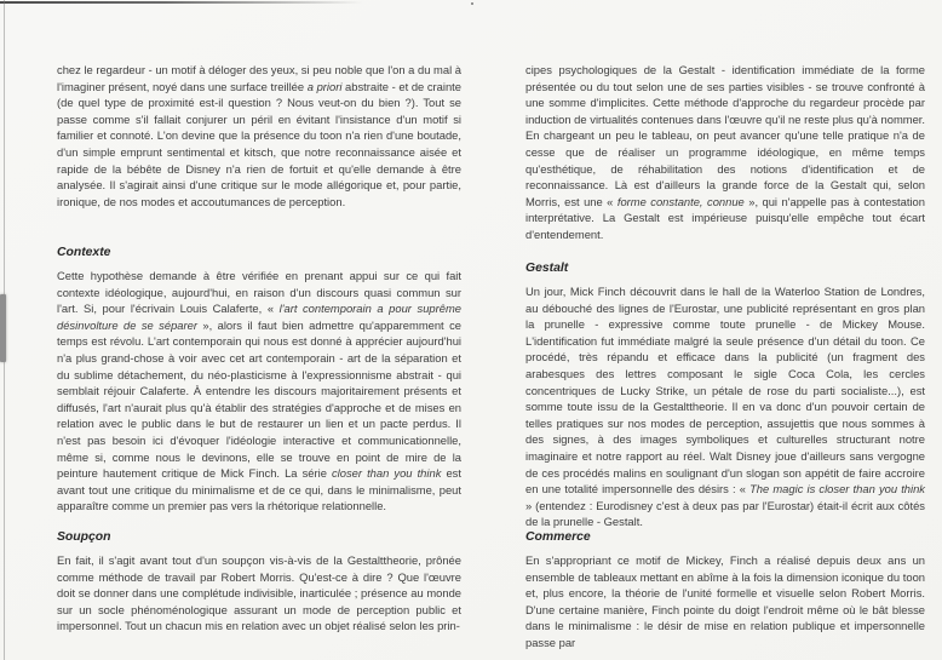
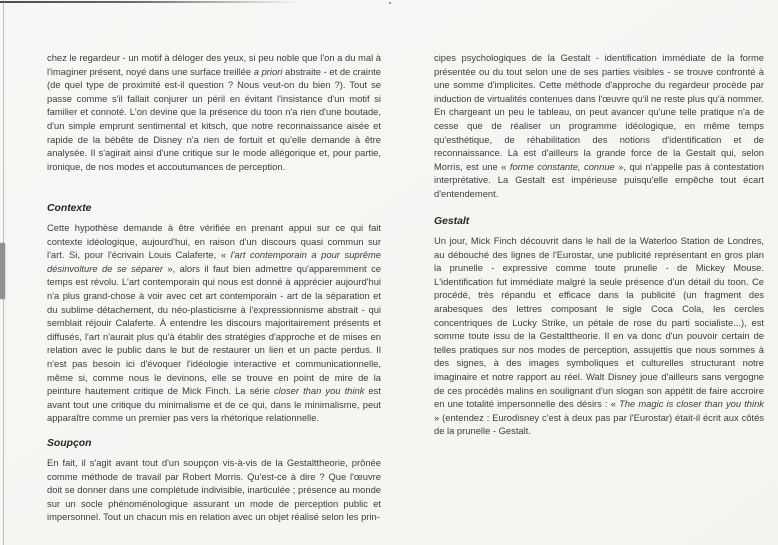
  chez le regardeur - un motif à déloger des yeux, si peu noble que l'on a du mal à l'imaginer présent, noyé dans une surface treillée a priori abstraite - et de crainte (de quel type de proximité est-il question ? Nous veut-on du bien ?). Tout se passe comme s'il fallait conjurer un péril en évitant l'insistance d'un motif si familier et connoté. L'on devine que la présence du toon n'a rien d'une boutade, d'un simple emprunt sentimental et kitsch, que notre reconnaissance aisée et rapide de la bébête de Disney n'a rien de fortuit et qu'elle demande à être analysée. Il s'agirait ainsi d'une critique sur le mode allégorique et, pour partie, ironique, de nos modes et accoutumances de perception.
  Contexte
  Cette hypothèse demande à être vérifiée en prenant appui sur ce qui fait contexte idéologique, aujourd'hui, en raison d'un discours quasi commun sur l'art. Si, pour l'écrivain Louis Calaferte, « l'art contemporain a pour suprême désinvolture de se séparer », alors il faut bien admettre qu'apparemment ce temps est révolu. L'art contemporain qui nous est donné à apprécier aujourd'hui n'a plus grand-chose à voir avec cet art contemporain - art de la séparation et du sublime détachement, du néo-plasticisme à l'expressionnisme abstrait - qui semblait réjouir Calaferte. À entendre les discours majoritairement présents et diffusés, l'art n'aurait plus qu'à établir des stratégies d'approche et de mises en relation avec le public dans le but de restaurer un lien et un pacte perdus. Il n'est pas besoin ici d'évoquer l'idéologie interactive et communicationnelle, même si, comme nous le devinons, elle se trouve en point de mire de la peinture hautement critique de Mick Finch. La série closer than you think est avant tout une critique du minimalisme et de ce qui, dans le minimalisme, peut apparaître comme un premier pas vers la rhétorique relationnelle.
  Soupçon
  En fait, il s'agit avant tout d'un soupçon vis-à-vis de la Gestalttheorie, prônée comme méthode de travail par Robert Morris. Qu'est-ce à dire ? Que l'œuvre doit se donner dans une complétude indivisible, inarticulée ; présence au monde sur un socle phénoménologique assurant un mode de perception public et impersonnel. Tout un chacun mis en relation avec un objet réalisé selon les prin-
  cipes psychologiques de la Gestalt - identification immédiate de la forme présentée ou du tout selon une de ses parties visibles - se trouve confronté à une somme d'implicites. Cette méthode d'approche du regardeur procède par induction de virtualités contenues dans l'œuvre qu'il ne reste plus qu'à nommer. En chargeant un peu le tableau, on peut avancer qu'une telle pratique n'a de cesse que de réaliser un programme idéologique, en même temps qu'esthétique, de réhabilitation des notions d'identification et de reconnaissance. Là est d'ailleurs la grande force de la Gestalt qui, selon Morris, est une « forme constante, connue », qui n'appelle pas à contestation interprétative. La Gestalt est impérieuse puisqu'elle empêche tout écart d'entendement.
  Gestalt
  Un jour, Mick Finch découvrit dans le hall de la Waterloo Station de Londres, au débouché des lignes de l'Eurostar, une publicité représentant en gros plan la prunelle - expressive comme toute prunelle - de Mickey Mouse. L'identification fut immédiate malgré la seule présence d'un détail du toon. Ce procédé, très répandu et efficace dans la publicité (un fragment des arabesques des lettres composant le sigle Coca Cola, les cercles concentriques de Lucky Strike, un pétale de rose du parti socialiste...), est somme toute issu de la Gestalttheorie. Il en va donc d'un pouvoir certain de telles pratiques sur nos modes de perception, assujettis que nous sommes à des signes, à des images symboliques et culturelles structurant notre imaginaire et notre rapport au réel. Walt Disney joue d'ailleurs sans vergogne de ces procédés malins en soulignant d'un slogan son appétit de faire accroire en une totalité impersonnelle des désirs : « The magic is closer than you think » (entendez : Eurodisney c'est à deux pas par l'Eurostar) était-il écrit aux côtés de la prunelle - Gestalt.
- Commerce
- En s'appropriant ce motif de Mickey, Finch a réalisé depuis deux ans un ensemble de tableaux mettant en abîme à la fois la dimension iconique du toon et, plus encore, la théorie de l'unité formelle et visuelle selon Robert Morris. D'une certaine manière, Finch pointe du doigt l'endroit même où le bât blesse dans le minimalisme : le désir de mise en relation publique et impersonnelle passe par
